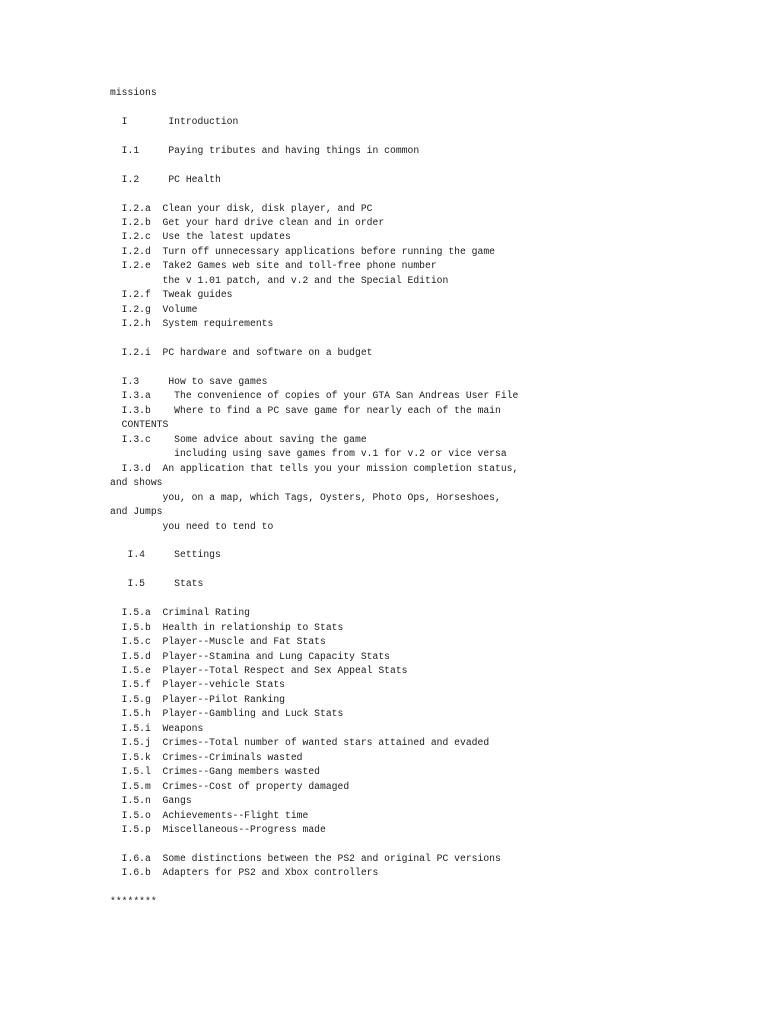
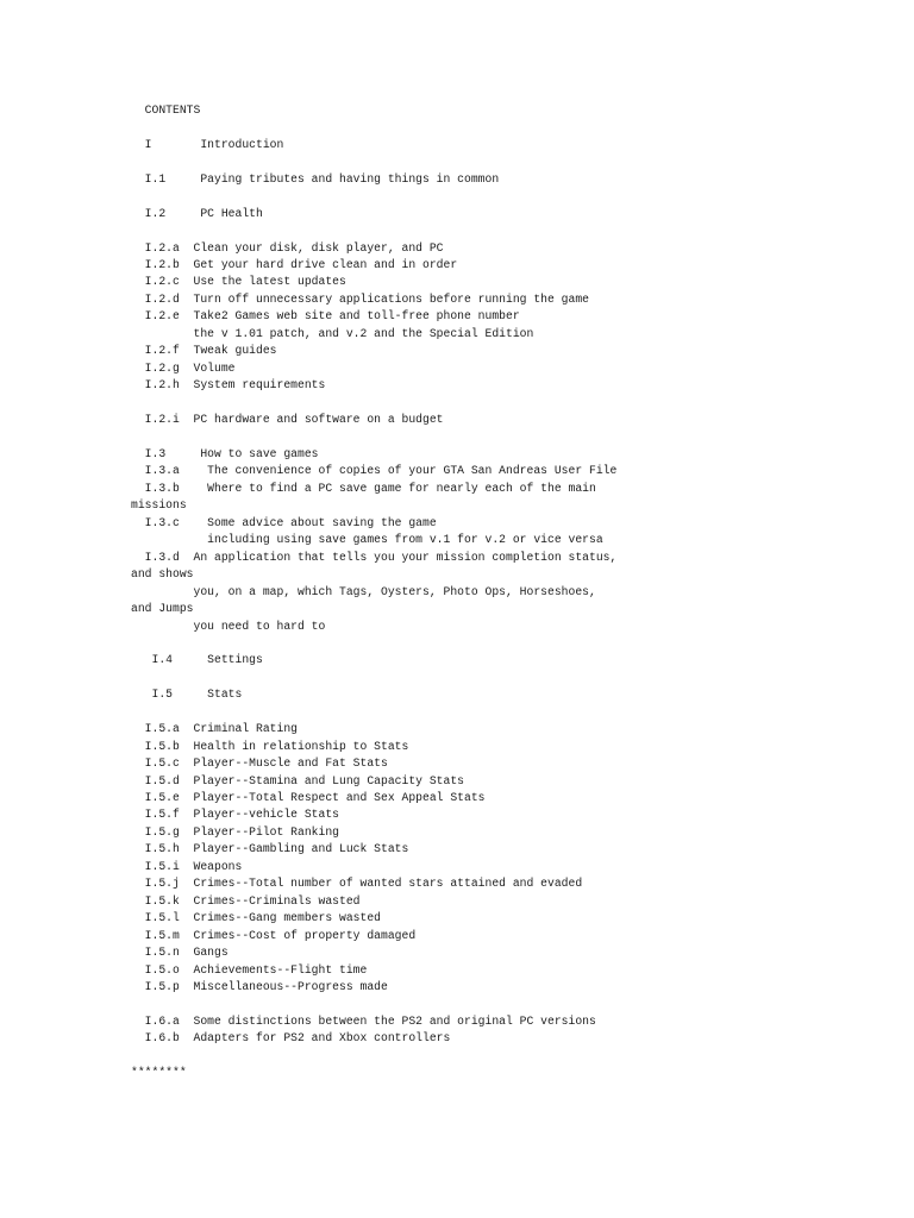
- missions
+ CONTENTS
  I Introduction
  I.1 Paying tributes and having things in common
  I.2 PC Health
  I.2.a Clean your disk, disk player, and PC
  I.2.b Get your hard drive clean and in order
  I.2.c Use the latest updates
  I.2.d Turn off unnecessary applications before running the game
  I.2.e Take2 Games web site and toll-free phone number
  the v 1.01 patch, and v.2 and the Special Edition
  I.2.f Tweak guides
  I.2.g Volume
  I.2.h System requirements
  I.2.i PC hardware and software on a budget
  I.3 How to save games
  I.3.a The convenience of copies of your GTA San Andreas User File
  I.3.b Where to find a PC save game for nearly each of the main
- CONTENTS
+ missions
  I.3.c Some advice about saving the game
  including using save games from v.1 for v.2 or vice versa
  I.3.d An application that tells you your mission completion status,
  and shows
  you, on a map, which Tags, Oysters, Photo Ops, Horseshoes,
  and Jumps
- you need to tend to
+ you need to hard to
  I.4 Settings
  I.5 Stats
  I.5.a Criminal Rating
  I.5.b Health in relationship to Stats
  I.5.c Player--Muscle and Fat Stats
  I.5.d Player--Stamina and Lung Capacity Stats
  I.5.e Player--Total Respect and Sex Appeal Stats
  I.5.f Player--vehicle Stats
  I.5.g Player--Pilot Ranking
  I.5.h Player--Gambling and Luck Stats
  I.5.i Weapons
  I.5.j Crimes--Total number of wanted stars attained and evaded
  I.5.k Crimes--Criminals wasted
  I.5.l Crimes--Gang members wasted
  I.5.m Crimes--Cost of property damaged
  I.5.n Gangs
  I.5.o Achievements--Flight time
  I.5.p Miscellaneous--Progress made
  I.6.a Some distinctions between the PS2 and original PC versions
  I.6.b Adapters for PS2 and Xbox controllers
  ********
